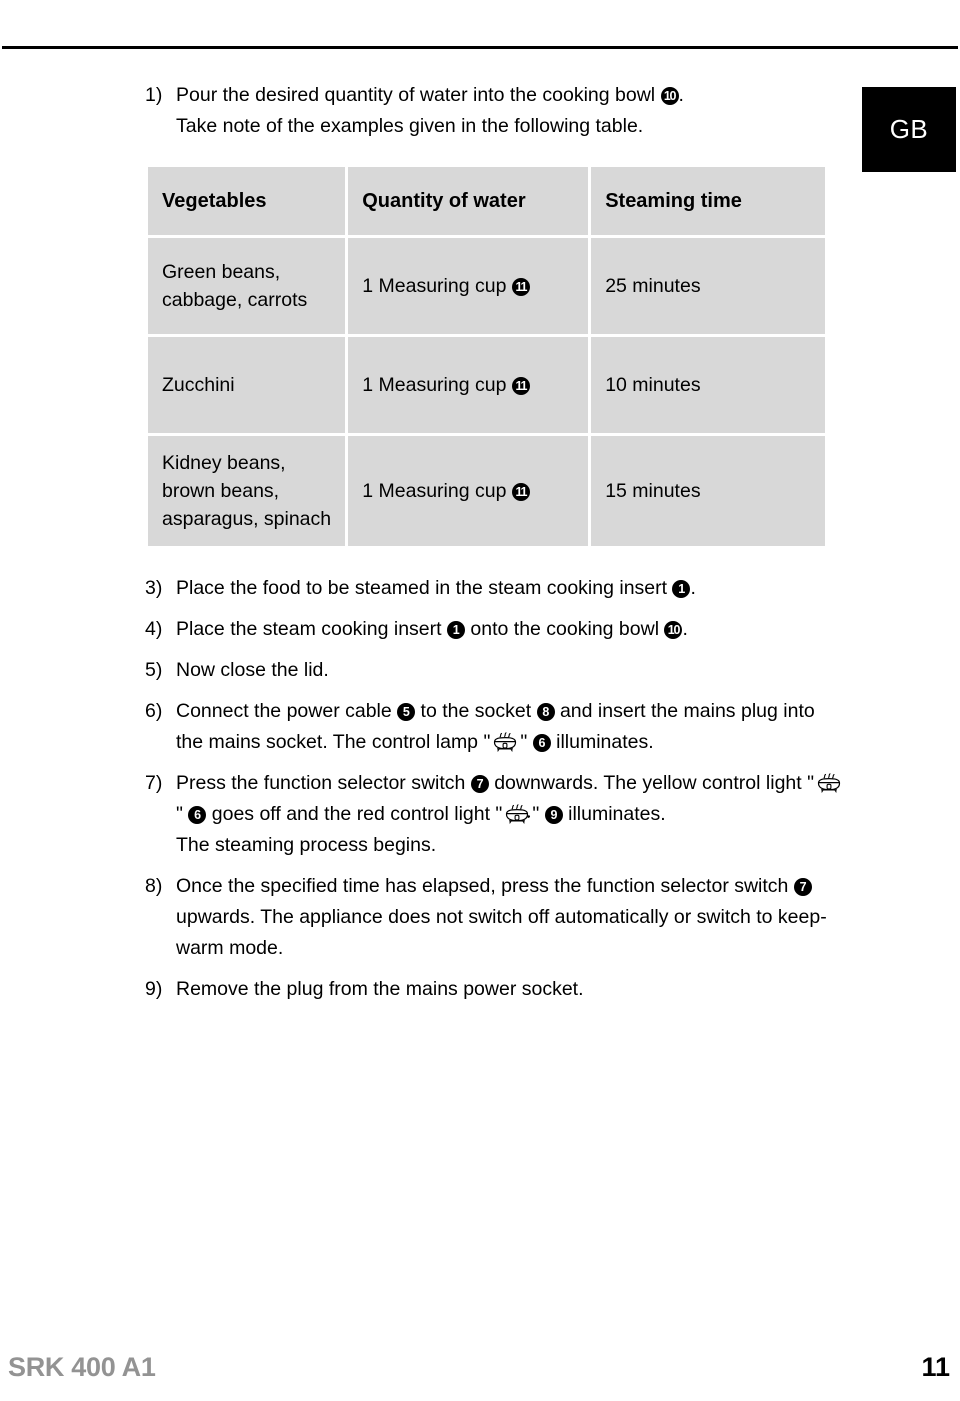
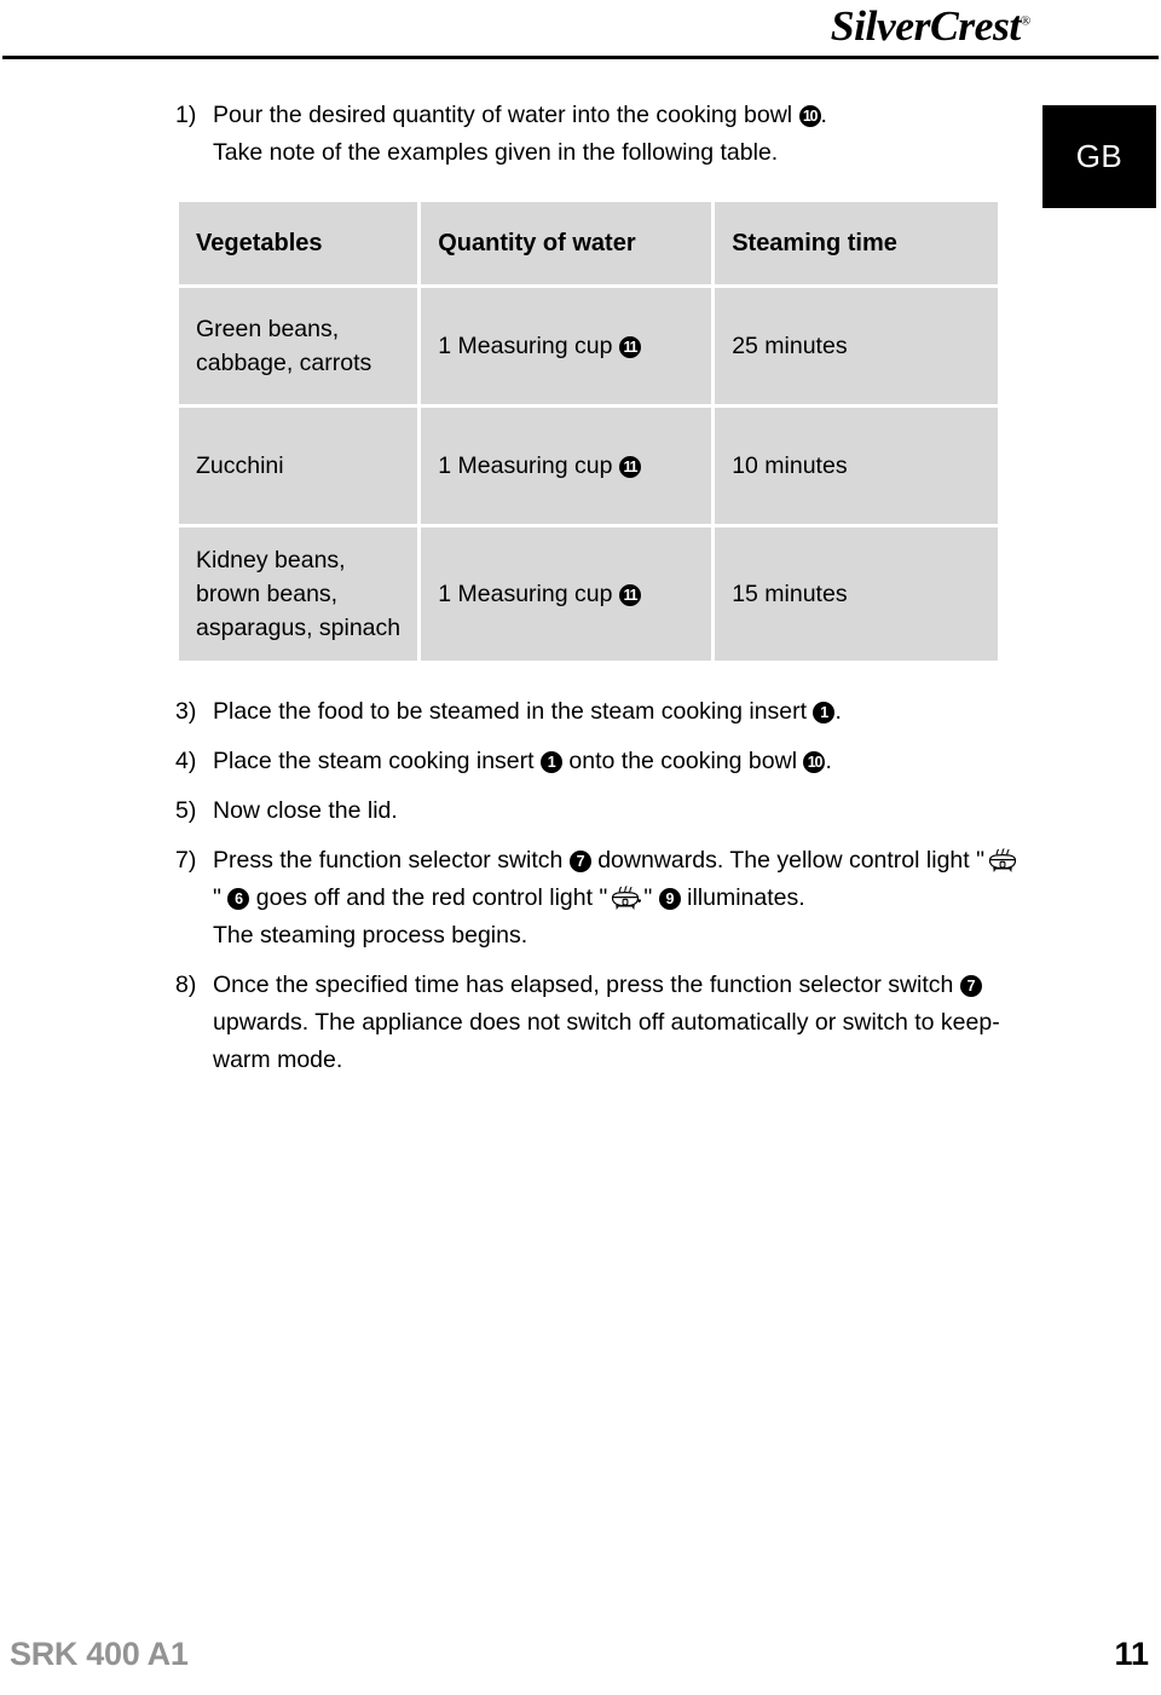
+ SilverCrest®
  GB
  1)
  Pour the desired quantity of water into the cooking bowl 10 .
  Take note of the examples given in the following table.
  Vegetables	Quantity of water	Steaming time
  Green beans, cabbage, carrots	1 Measuring cup 11	25 minutes
  Zucchini	1 Measuring cup 11	10 minutes
  Kidney beans, brown beans, asparagus, spinach	1 Measuring cup 11	15 minutes
  3)
  Place the food to be steamed in the steam cooking insert 1 .
  4)
  Place the steam cooking insert 1 onto the cooking bowl 10 .
  5)
  Now close the lid.
- 6)
- Connect the power cable 5 to the socket 8 and insert the mains plug into the mains socket. The control lamp " " 6 illuminates.
  7)
  Press the function selector switch 7 downwards. The yellow control light "" 6 goes off and the red control light " " 9 illuminates.
  The steaming process begins.
  8)
  Once the specified time has elapsed, press the function selector switch 7 upwards. The appliance does not switch off automatically or switch to keep-warm mode.
- 9)
- Remove the plug from the mains power socket.
  SRK 400 A1
  11
